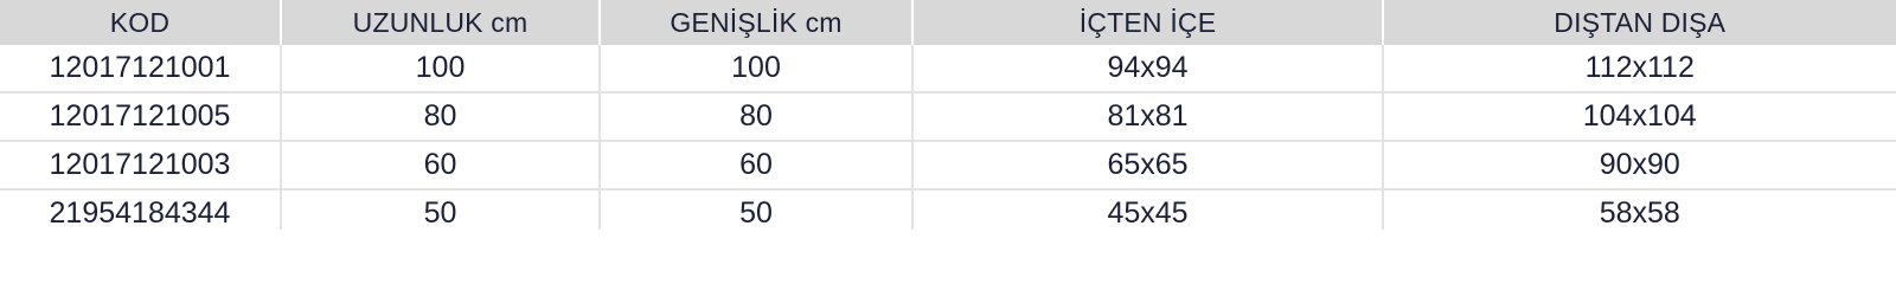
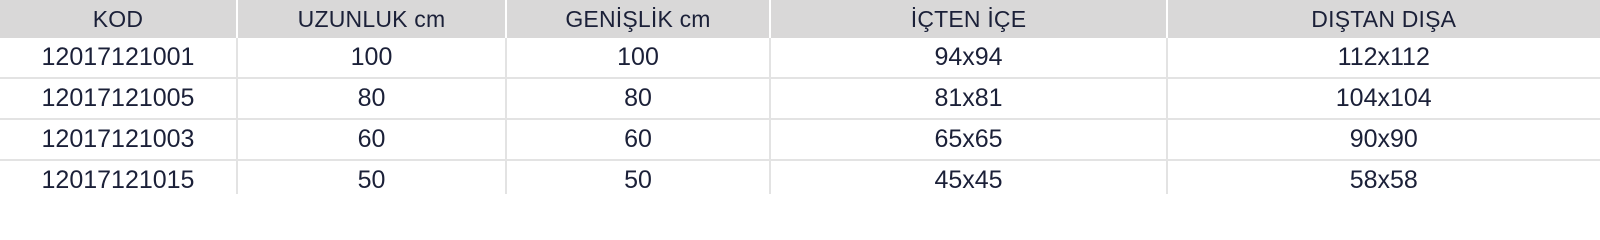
  KOD	UZUNLUK cm	GENİŞLİK cm	İÇTEN İÇE	DIŞTAN DIŞA
  12017121001	100	100	94x94	112x112
  12017121005	80	80	81x81	104x104
  12017121003	60	60	65x65	90x90
- 21954184344	50	50	45x45	58x58
+ 12017121015	50	50	45x45	58x58
